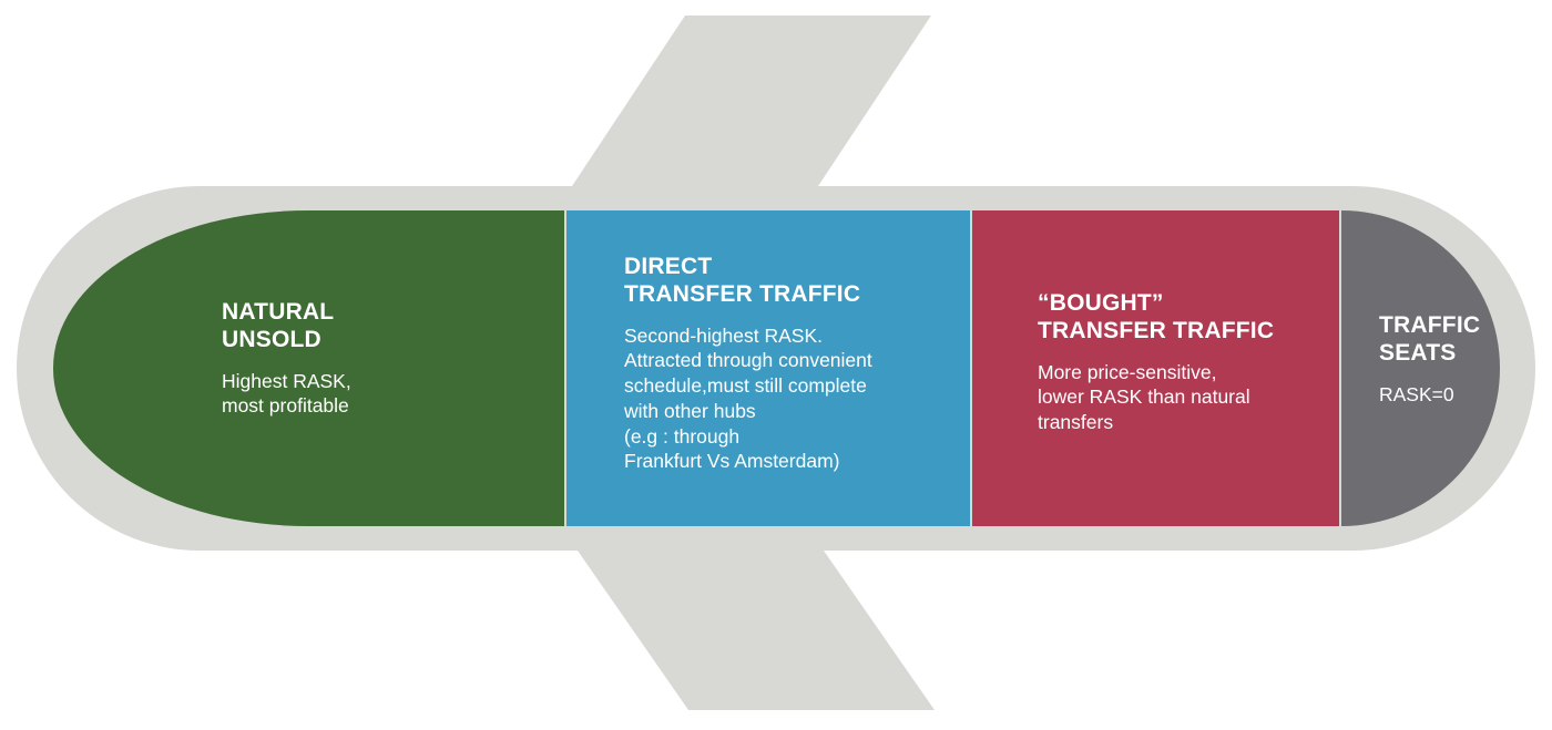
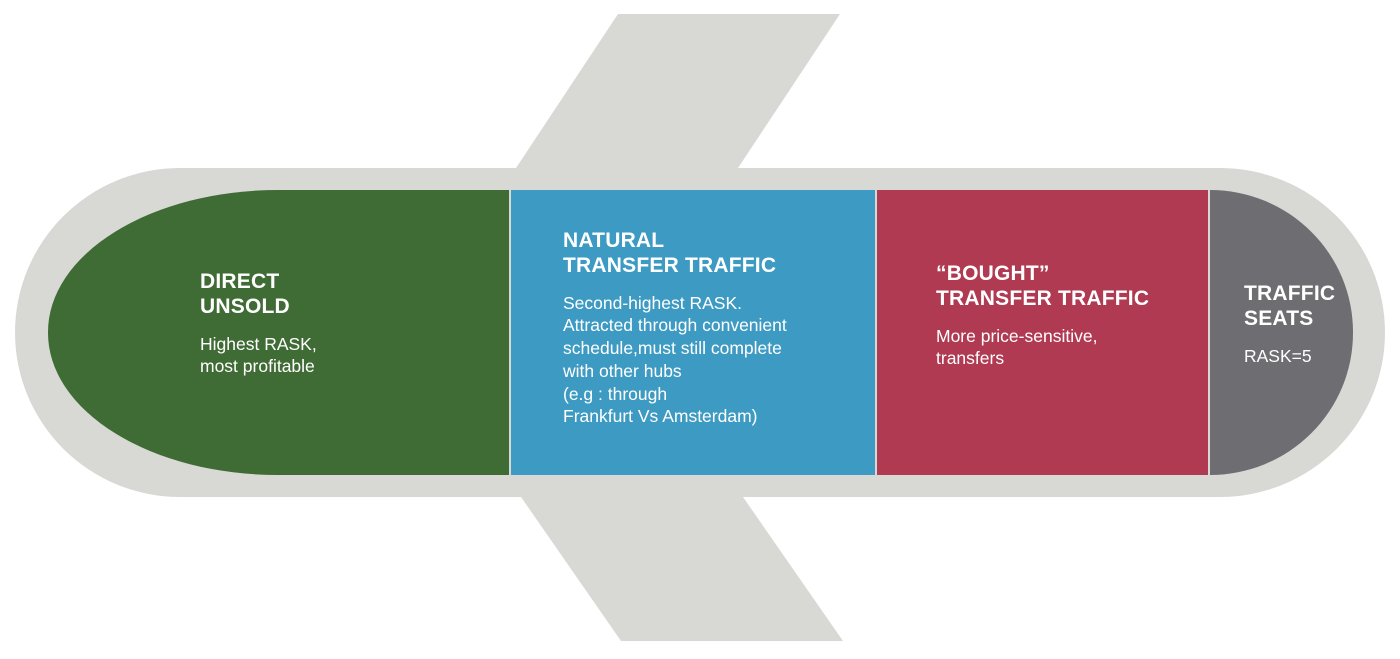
- NATURAL
+ DIRECT
  UNSOLD
  Highest RASK,
  most profitable
- DIRECT
+ NATURAL
  TRANSFER TRAFFIC
  Second-highest RASK.
  Attracted through convenient
  schedule,must still complete
  with other hubs
  (e.g : through
  Frankfurt Vs Amsterdam)
  “BOUGHT”
  TRANSFER TRAFFIC
  More price-sensitive,
- lower RASK than natural
  transfers
  TRAFFIC
  SEATS
- RASK=0
+ RASK=5
